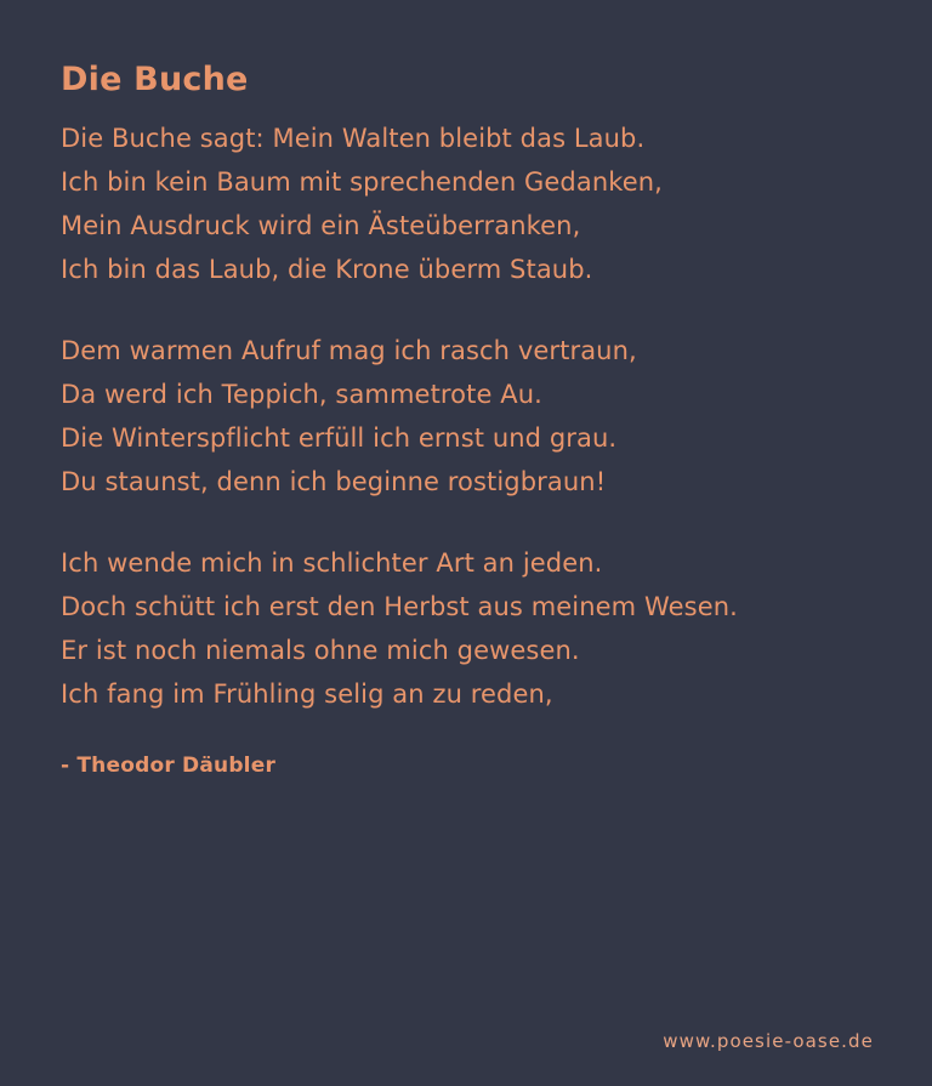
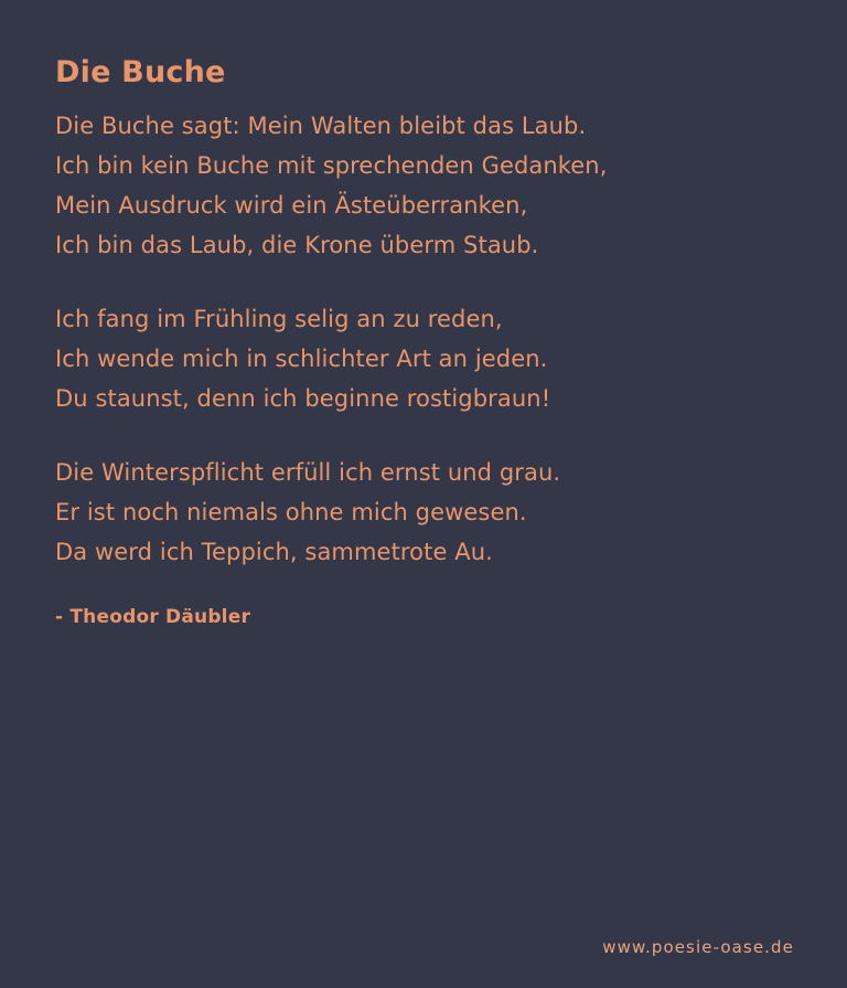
  Die Buche
  Die Buche sagt: Mein Walten bleibt das Laub.
- Ich bin kein Baum mit sprechenden Gedanken,
+ Ich bin kein Buche mit sprechenden Gedanken,
  Mein Ausdruck wird ein Ästeüberranken,
  Ich bin das Laub, die Krone überm Staub.
- Dem warmen Aufruf mag ich rasch vertraun,
- Da werd ich Teppich, sammetrote Au.
+ Ich fang im Frühling selig an zu reden,
- Die Winterspflicht erfüll ich ernst und grau.
+ Ich wende mich in schlichter Art an jeden.
  Du staunst, denn ich beginne rostigbraun!
- Ich wende mich in schlichter Art an jeden.
+ Die Winterspflicht erfüll ich ernst und grau.
- Doch schütt ich erst den Herbst aus meinem Wesen.
  Er ist noch niemals ohne mich gewesen.
- Ich fang im Frühling selig an zu reden,
+ Da werd ich Teppich, sammetrote Au.
  - Theodor Däubler
  www.poesie-oase.de
